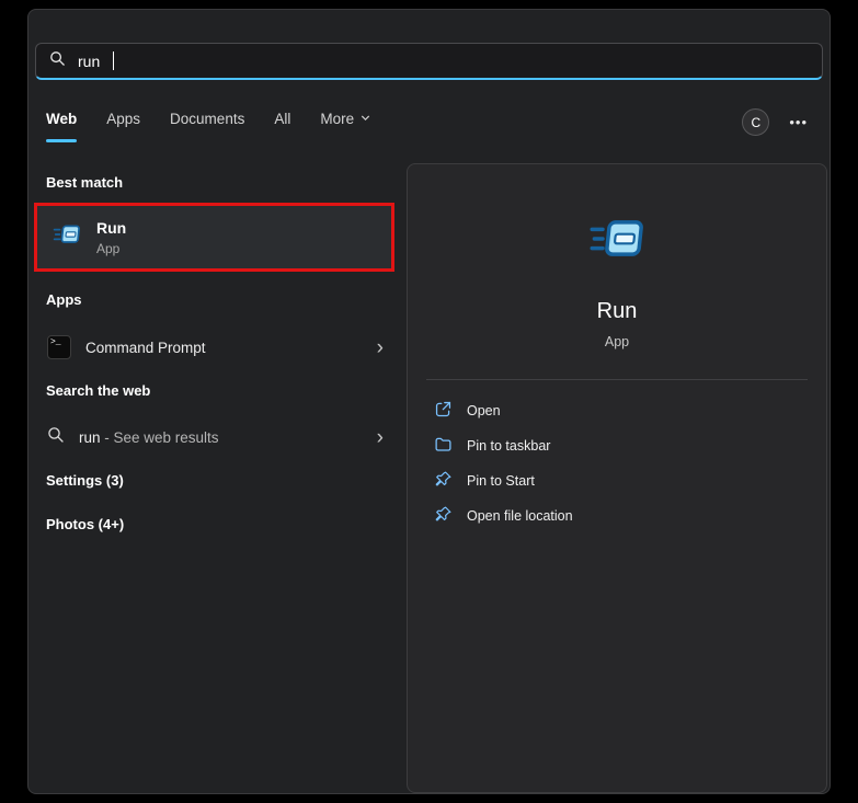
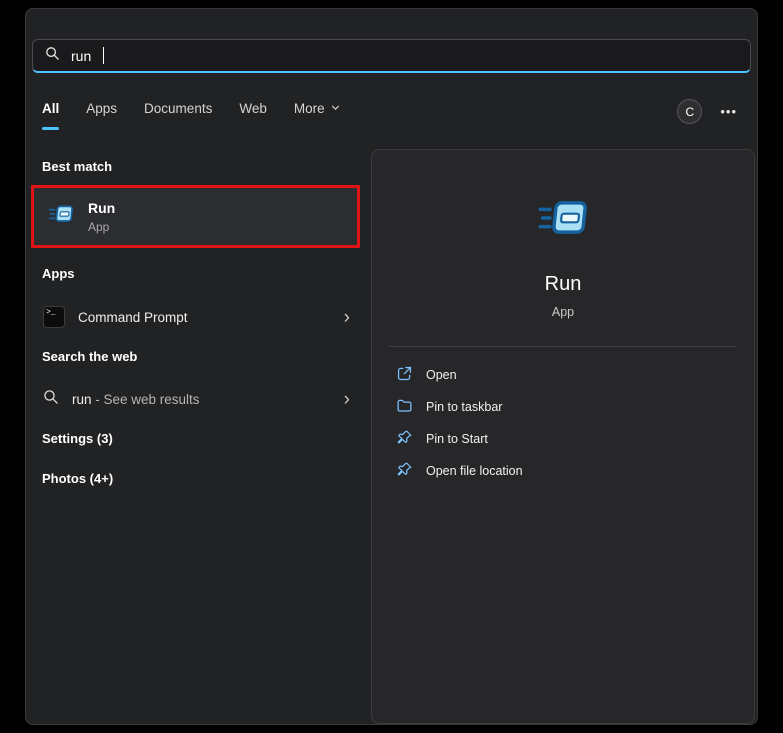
  run
- Web
+ All
  Apps
  Documents
- All
+ Web
  More
  C
  •••
  Best match
  Run
  App
  Apps
  >_
  Command Prompt
  ›
  Search the web
  run - See web results
  ›
  Settings (3)
  Photos (4+)
  Run
  App
  Open
  Pin to taskbar
  Pin to Start
  Open file location
